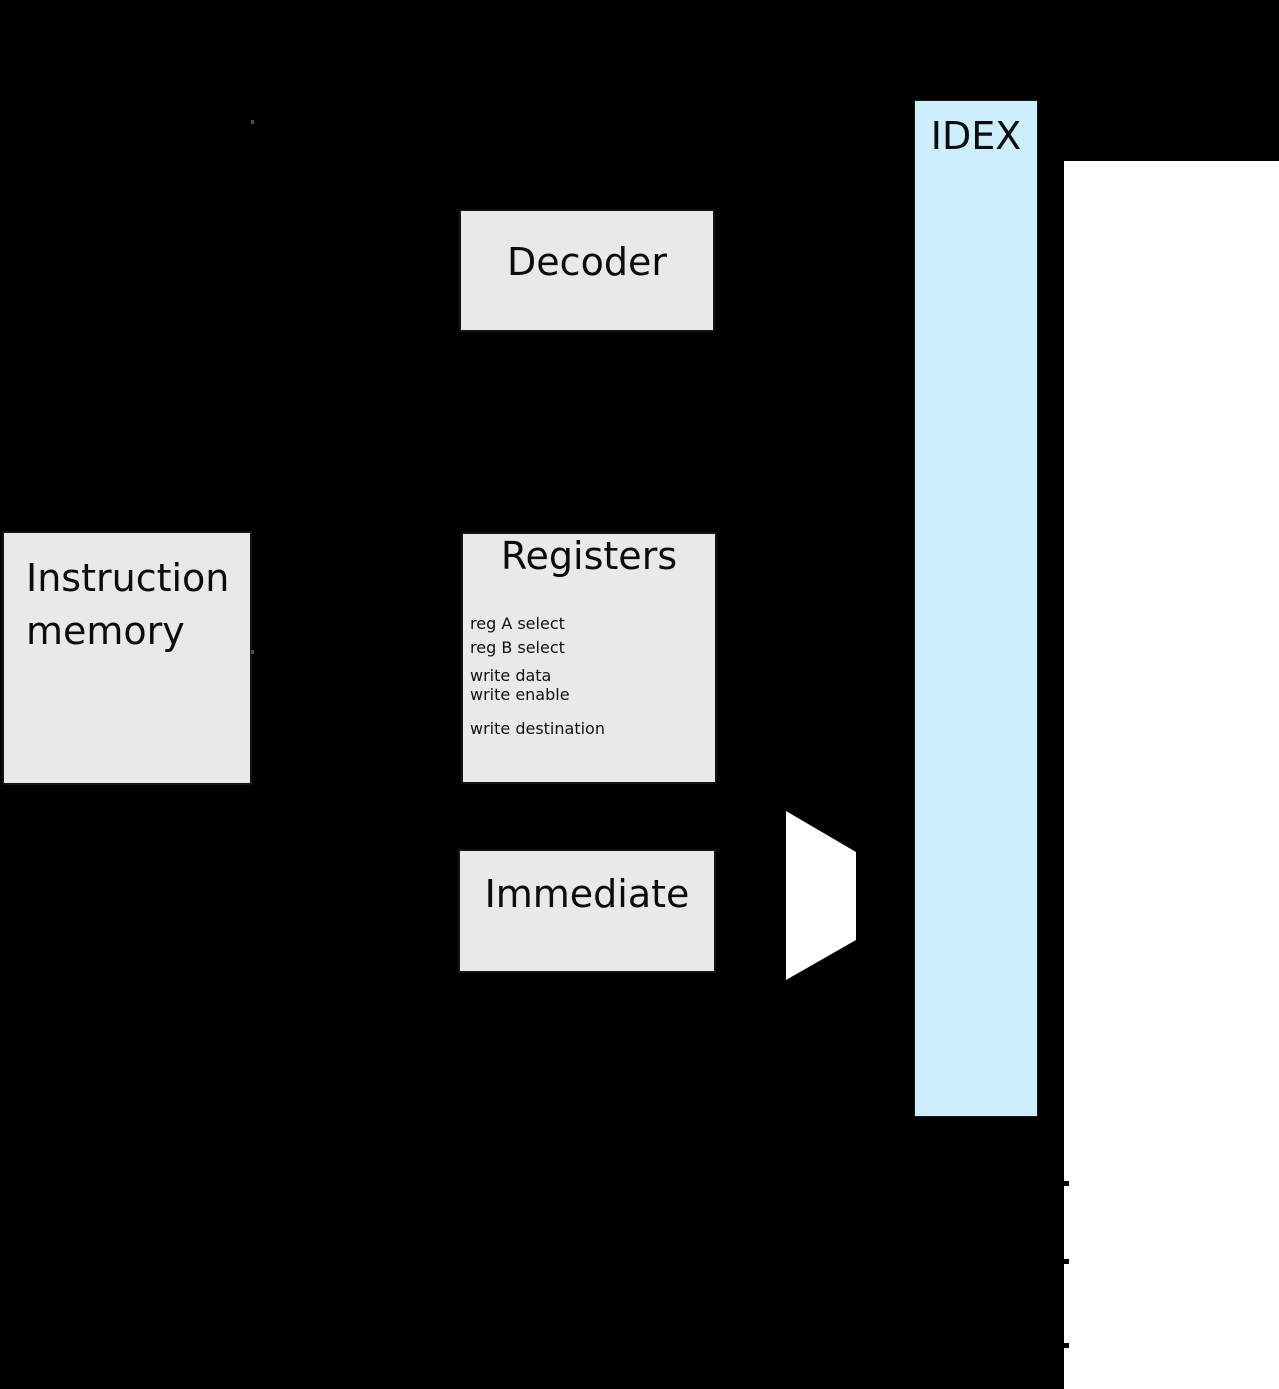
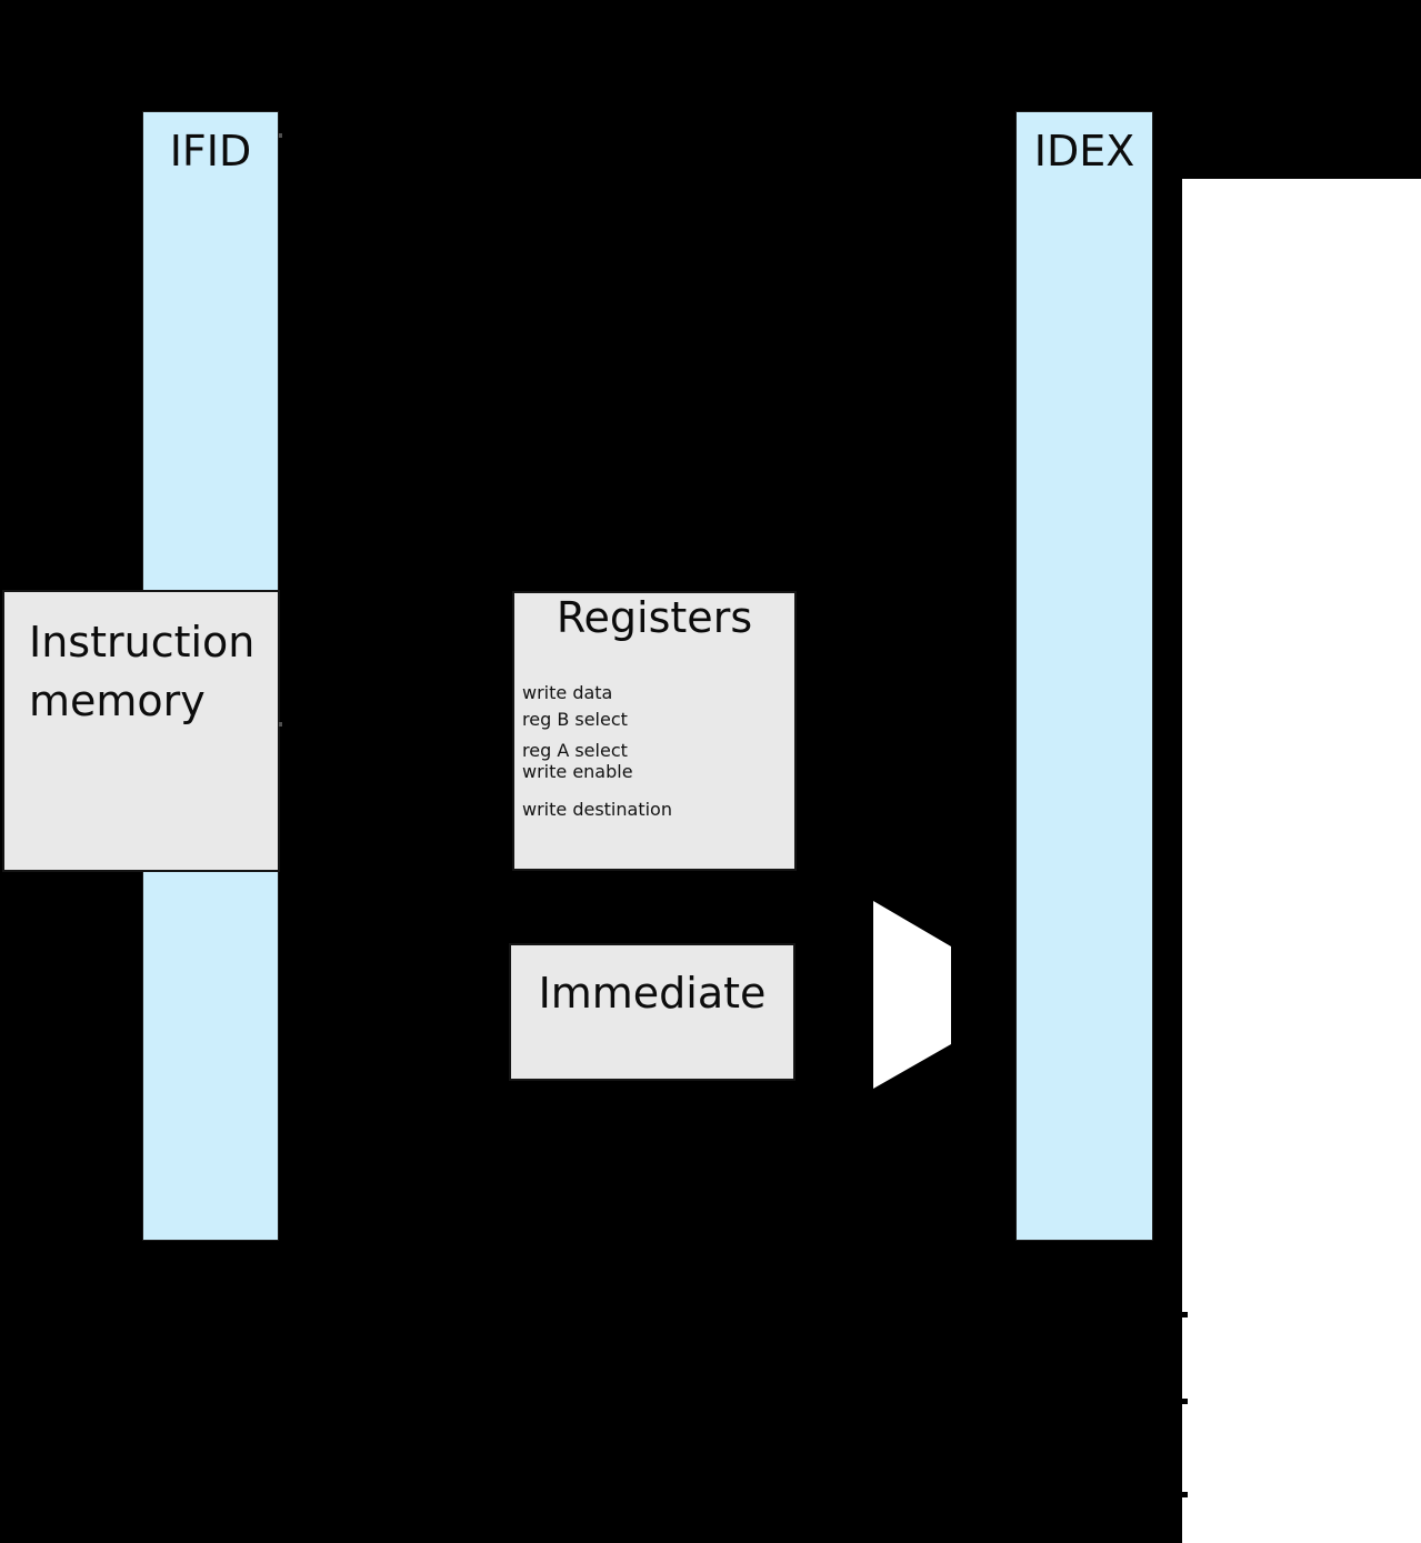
+ IFID
  IDEX
  Instruction
  memory
- Decoder
  Registers
- reg A select
+ write data
  reg B select
- write data
+ reg A select
  write enable
  write destination
  Immediate
